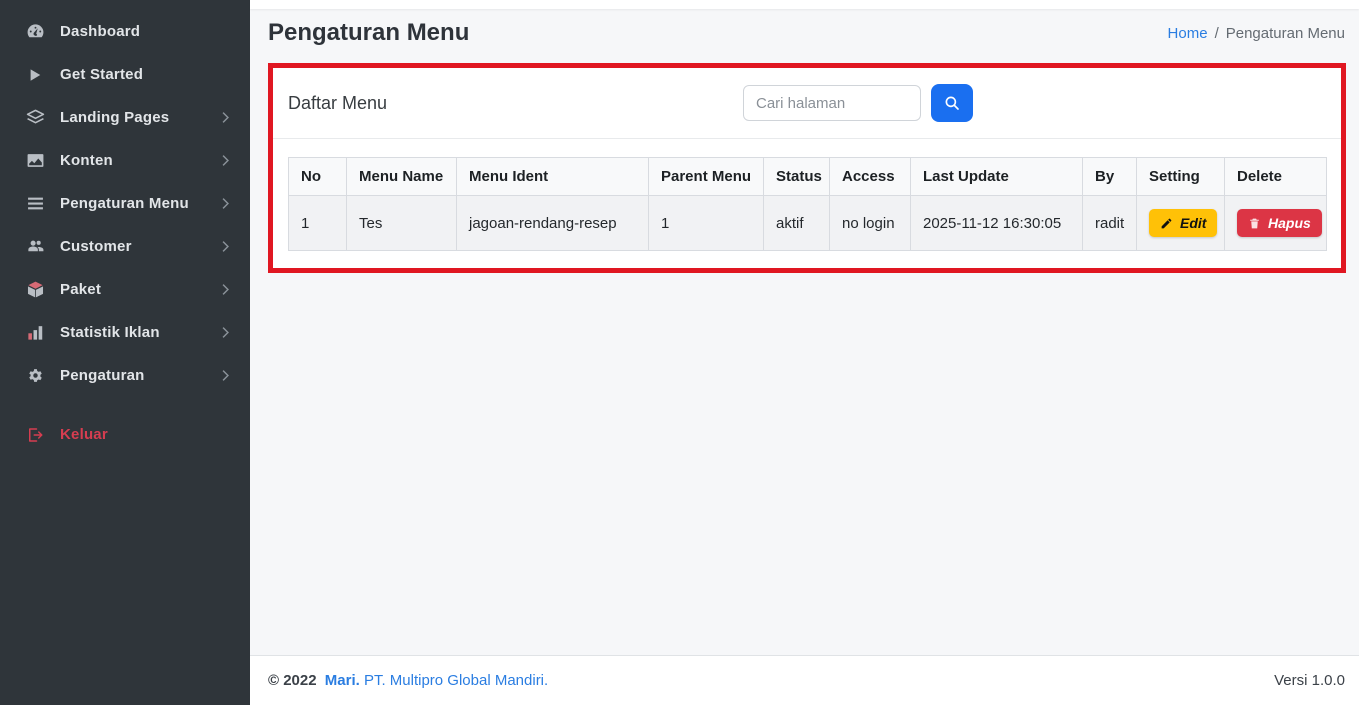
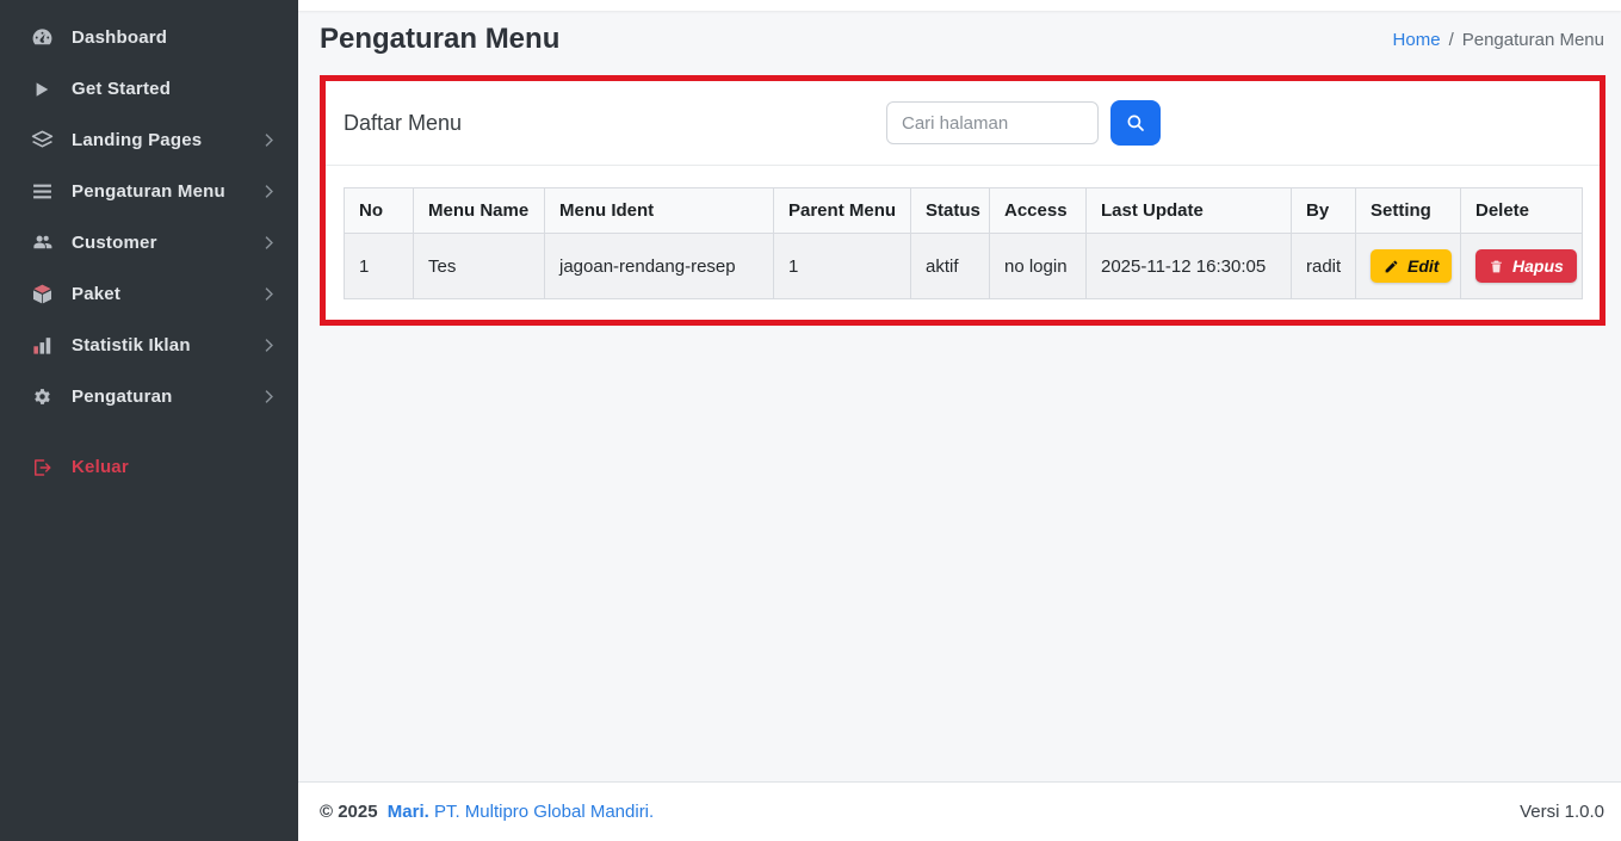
  Dashboard
  Get Started
  Landing Pages
- Konten
  Pengaturan Menu
  Customer
  Paket
  Statistik Iklan
  Pengaturan
  Keluar
  Pengaturan Menu
  Home
  /
  Pengaturan Menu
  Daftar Menu
  Cari halaman
  No	Menu Name	Menu Ident	Parent Menu	Status	Access	Last Update	By	Setting	Delete
  1	Tes	jagoan-rendang-resep	1	aktif	no login	2025-11-12 16:30:05	radit	Edit	Hapus
- © 2022 Mari. PT. Multipro Global Mandiri.
+ © 2025 Mari. PT. Multipro Global Mandiri.
  Versi 1.0.0
